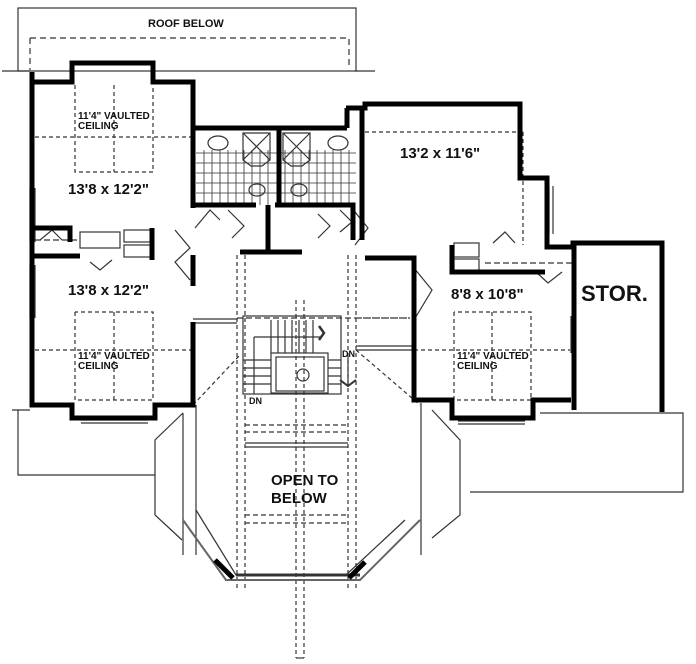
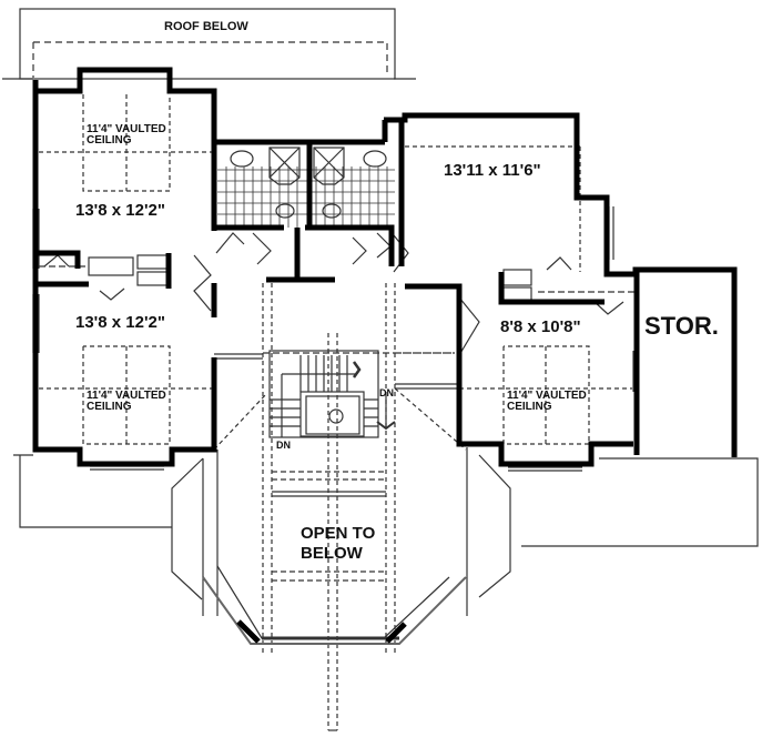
  ROOF BELOW
  11'4" VAULTED
  CEILING
  13'8 x 12'2"
  13'8 x 12'2"
  11'4" VAULTED
  CEILING
- 13'2 x 11'6"
+ 13'11 x 11'6"
  8'8 x 10'8"
  11'4" VAULTED
  CEILING
  STOR.
  OPEN TO
  BELOW
  DN
  DN
